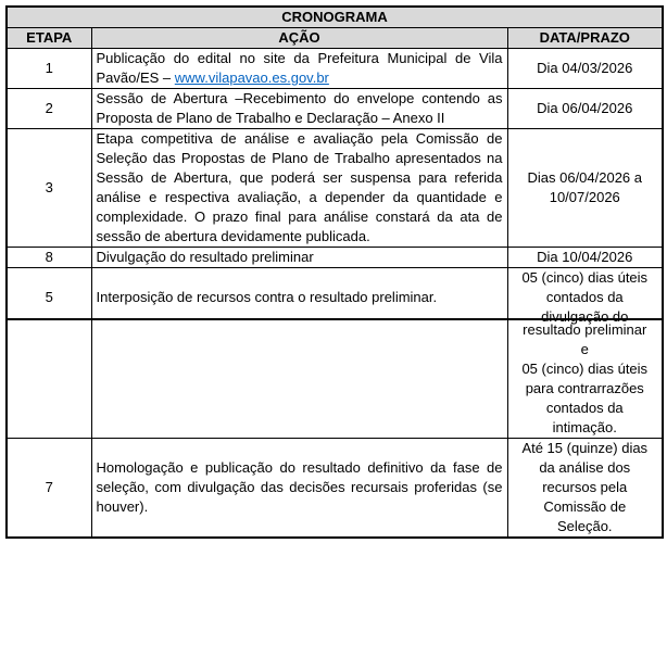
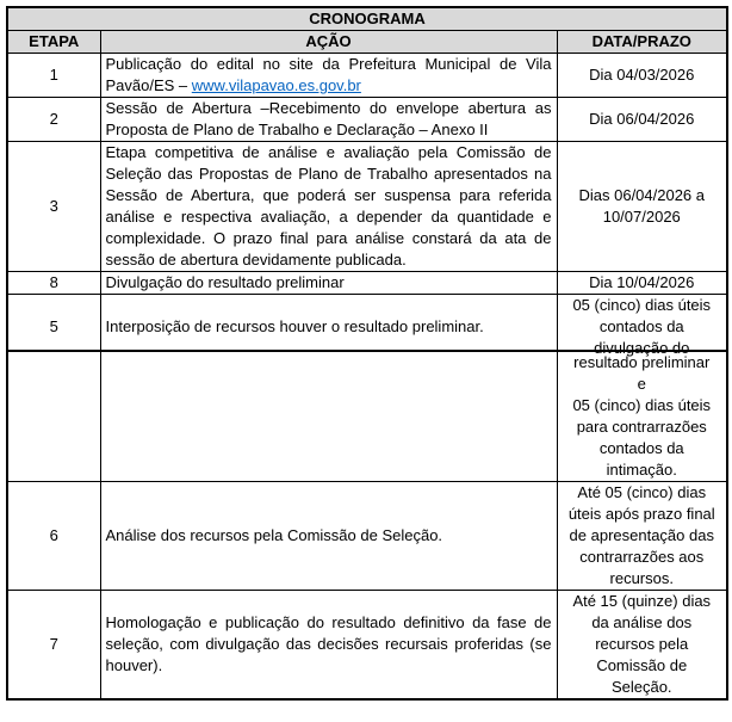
  CRONOGRAMA
  ETAPA	AÇÃO	DATA/PRAZO
  1	Publicação do edital no site da Prefeitura Municipal de Vila Pavão/ES – www.vilapavao.es.gov.br	Dia 04/03/2026
- 2	Sessão de Abertura –Recebimento do envelope contendo as Proposta de Plano de Trabalho e Declaração – Anexo II	Dia 06/04/2026
+ 2	Sessão de Abertura –Recebimento do envelope abertura as Proposta de Plano de Trabalho e Declaração – Anexo II	Dia 06/04/2026
  3	Etapa competitiva de análise e avaliação pela Comissão de Seleção das Propostas de Plano de Trabalho apresentados na Sessão de Abertura, que poderá ser suspensa para referida análise e respectiva avaliação, a depender da quantidade e complexidade. O prazo final para análise constará da ata de sessão de abertura devidamente publicada.	Dias 06/04/2026 a 10/07/2026
  8	Divulgação do resultado preliminar	Dia 10/04/2026
- 5	Interposição de recursos contra o resultado preliminar.	05 (cinco) dias úteis contados da divulgação do
+ 5	Interposição de recursos houver o resultado preliminar.	05 (cinco) dias úteis contados da divulgação do
  		resultado preliminar e 05 (cinco) dias úteis para contrarrazões contados da intimação.
+ 6	Análise dos recursos pela Comissão de Seleção.	Até 05 (cinco) dias úteis após prazo final de apresentação das contrarrazões aos recursos.
  7	Homologação e publicação do resultado definitivo da fase de seleção, com divulgação das decisões recursais proferidas (se houver).	Até 15 (quinze) dias da análise dos recursos pela Comissão de Seleção.
